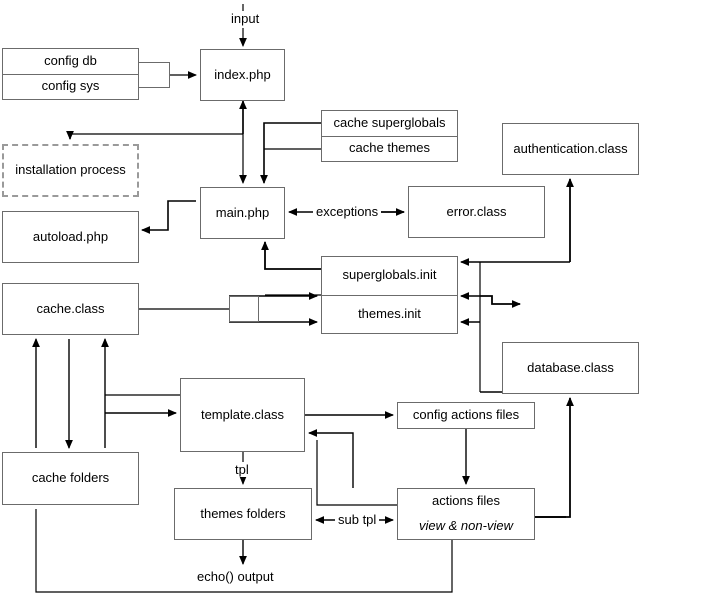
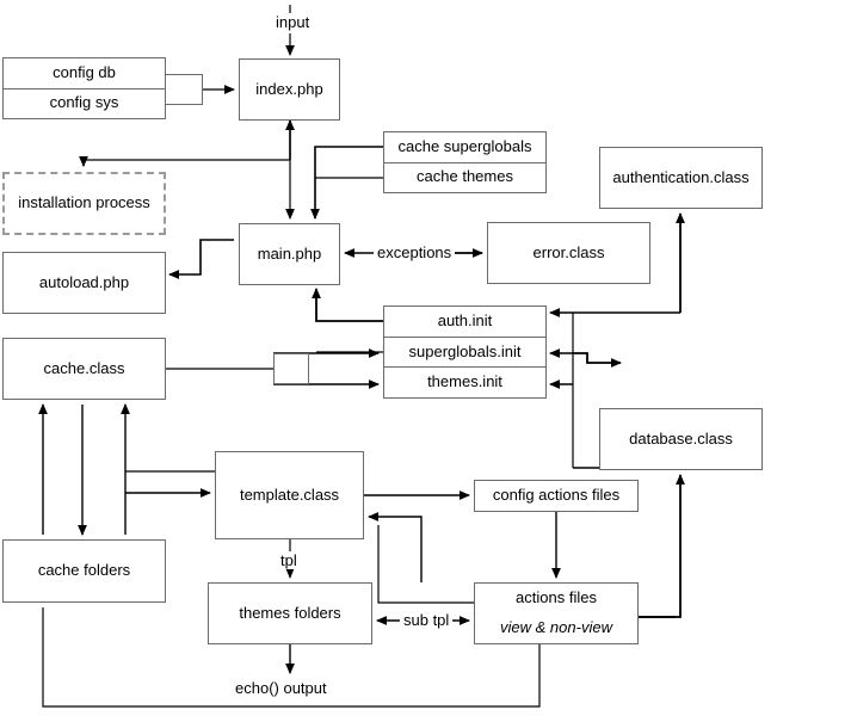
  input
  config db
  config sys
  index.php
  installation process
  autoload.php
  main.php
  cache superglobals
  cache themes
  authentication.class
  error.class
  exceptions
+ auth.init
  superglobals.init
  themes.init
  database.class
  cache.class
  cache folders
  template.class
  tpl
  themes folders
  config actions files
  actions files
  view & non-view
  sub tpl
  echo() output
